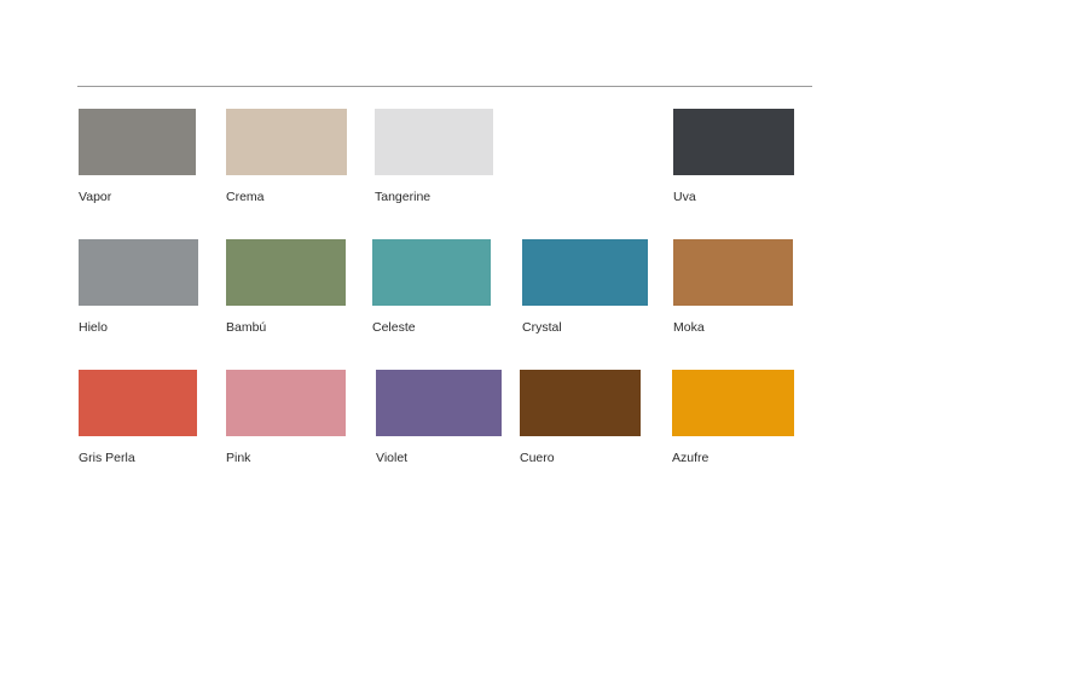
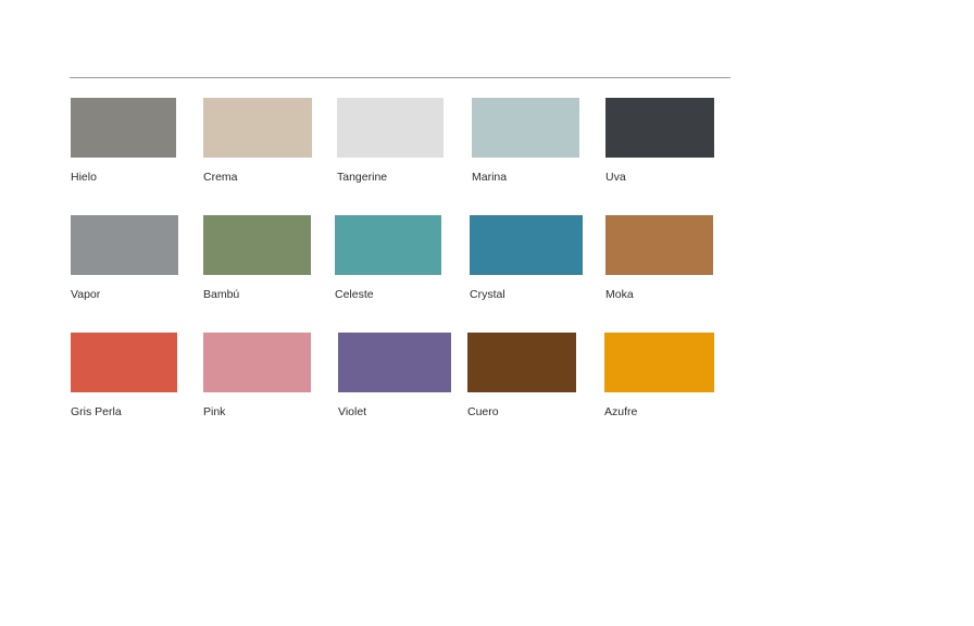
- Vapor
+ Hielo
  Crema
  Tangerine
+ Marina
  Uva
- Hielo
+ Vapor
  Bambú
  Celeste
  Crystal
  Moka
  Gris Perla
  Pink
  Violet
  Cuero
  Azufre
